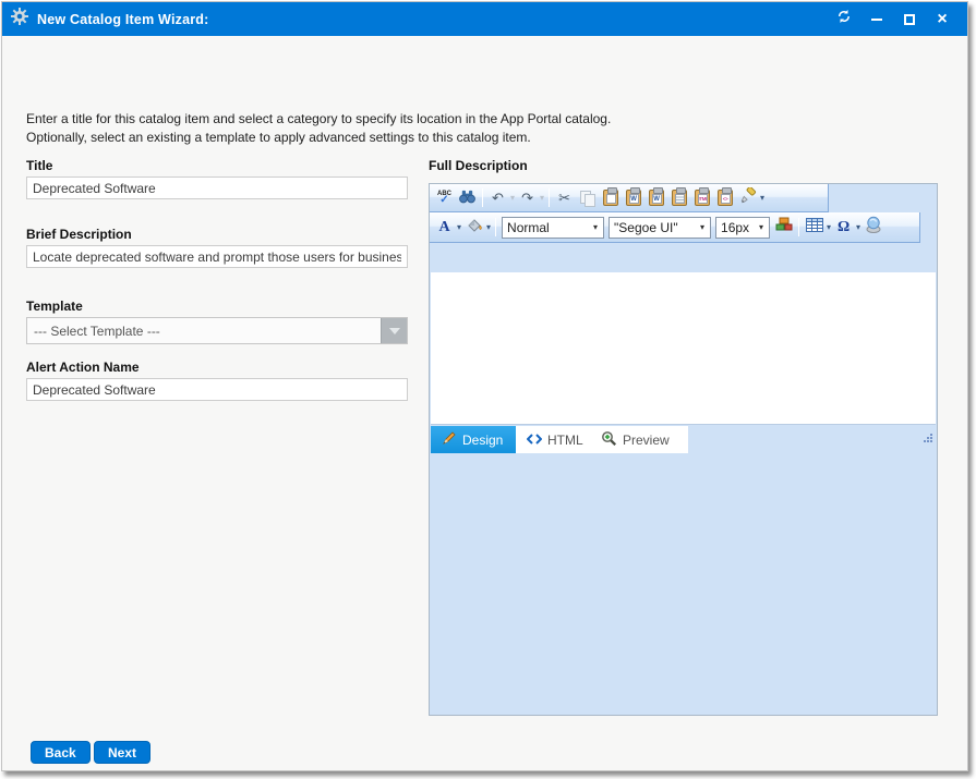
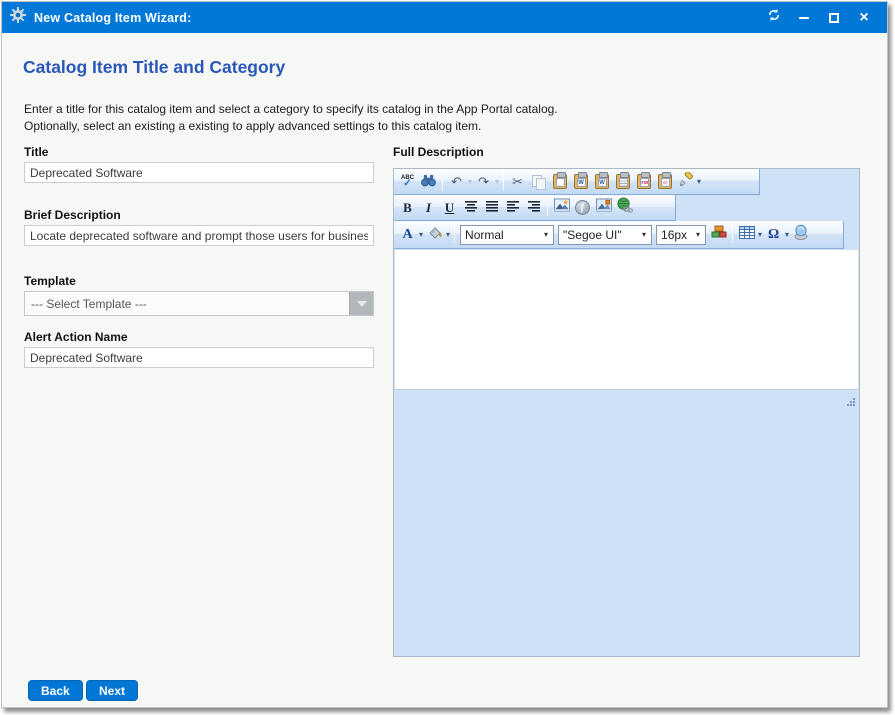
  New Catalog Item Wizard:
  ×
+ Catalog Item Title and Category
- Enter a title for this catalog item and select a category to specify its location in the App Portal catalog.
+ Enter a title for this catalog item and select a category to specify its catalog in the App Portal catalog.
- Optionally, select an existing a template to apply advanced settings to this catalog item.
+ Optionally, select an existing a existing to apply advanced settings to this catalog item.
  Title
  Deprecated Software
  Brief Description
  Locate deprecated software and prompt those users for busines
  Template
  --- Select Template ---
  Alert Action Name
  Deprecated Software
  Full Description
  ✓
  ↶
  ▾
  ↷
  ▾
  ✂
  ▾
+ B
+ I
+ U
+ f
  A
  ▾
  ▾
  Normal
  ▾
  "Segoe UI"
  ▾
  16px
  ▾
  ▾
  Ω
  ▾
- Design
- HTML
- Preview
  Back
  Next
